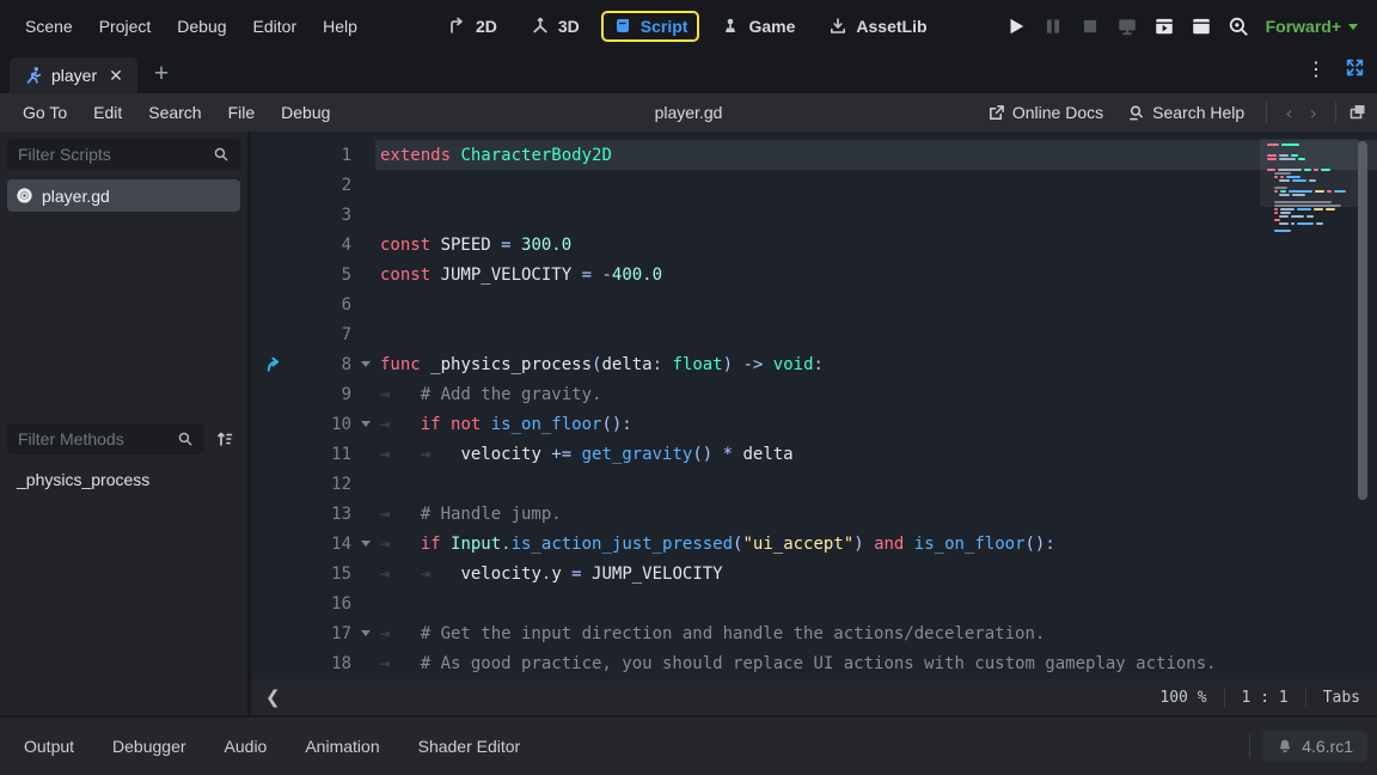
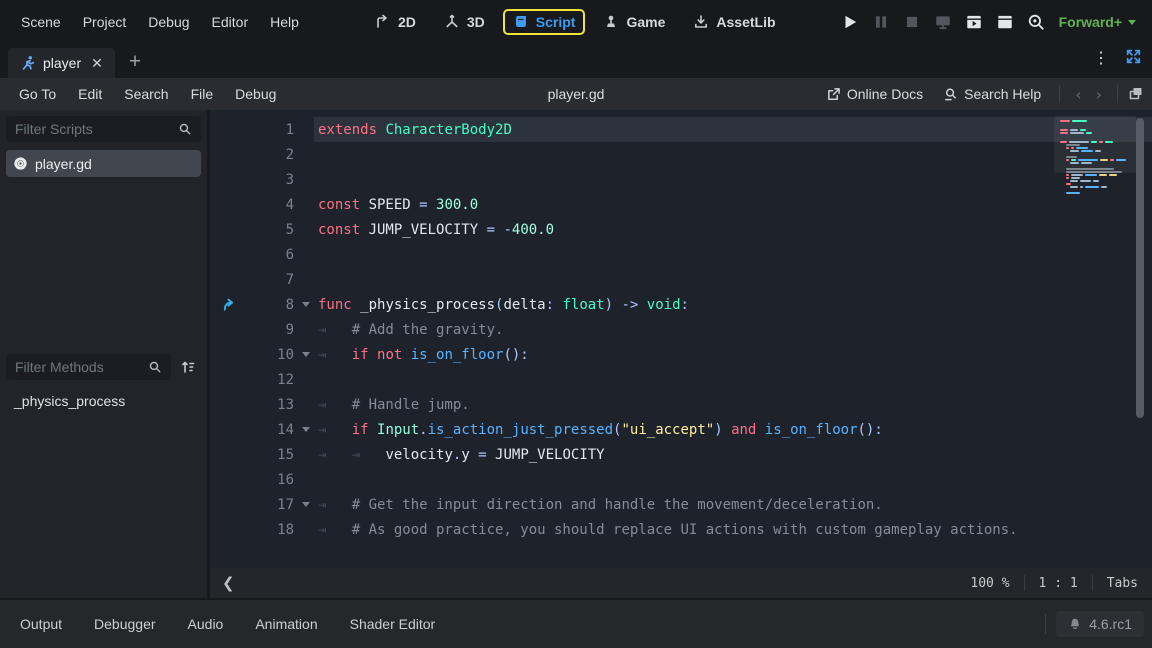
  Scene
  Project
  Debug
  Editor
  Help
  2D
  3D
  Script
  Game
  AssetLib
  Forward+
  player
  ✕
  +
  ⋮
  player.gd
  Go To
  Edit
  Search
  File
  Debug
  Online Docs
  Search Help
  ‹
  ›
  Filter Scripts
  player.gd
  Filter Methods
  _physics_process
  1
  extends CharacterBody2D
  2
  3
  4
  const SPEED = 300.0
  5
  const JUMP_VELOCITY = -400.0
  6
  7
  8
  func _physics_process(delta: float) -> void:
  9
  ⇥ # Add the gravity.
  10
  ⇥ if not is_on_floor():
- 11
- ⇥ ⇥ velocity += get_gravity() * delta
  12
  13
  ⇥ # Handle jump.
  14
  ⇥ if Input.is_action_just_pressed("ui_accept") and is_on_floor():
  15
  ⇥ ⇥ velocity.y = JUMP_VELOCITY
  16
  17
- ⇥ # Get the input direction and handle the actions/deceleration.
+ ⇥ # Get the input direction and handle the movement/deceleration.
  18
  ⇥ # As good practice, you should replace UI actions with custom gameplay actions.
  ❮
  100 %
  1 : 1
  Tabs
  Output
  Debugger
  Audio
  Animation
  Shader Editor
  4.6.rc1
